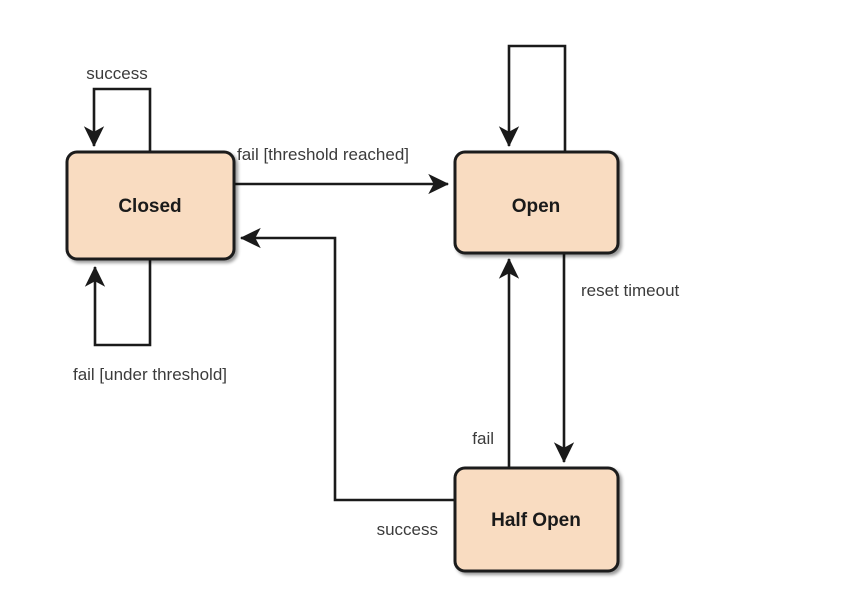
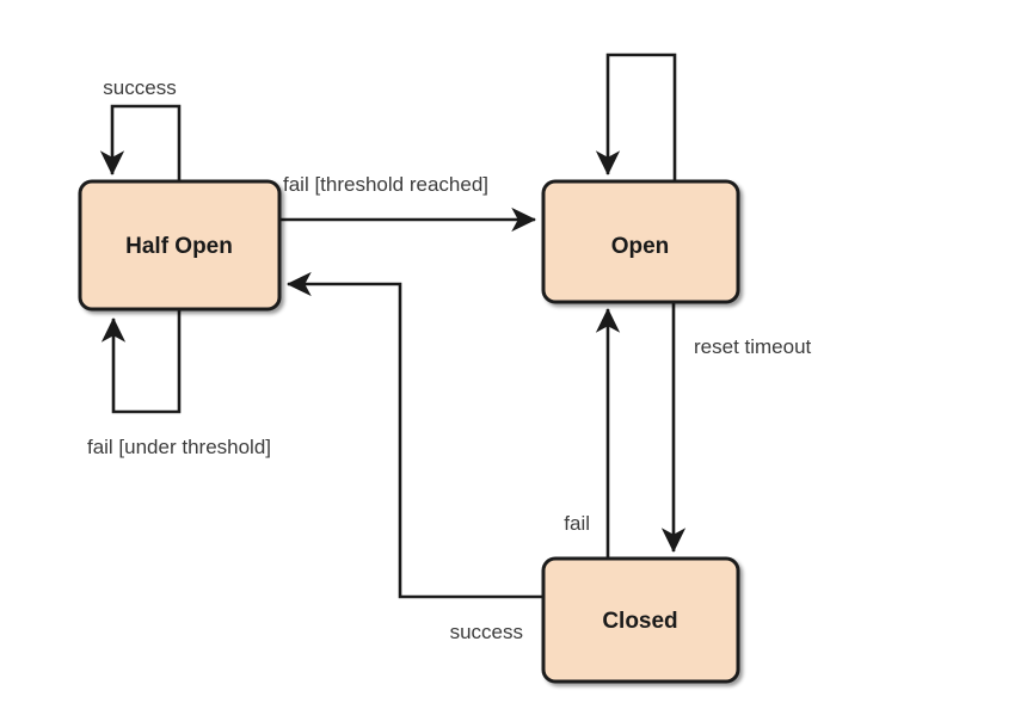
  success
  fail [under threshold]
  fail [threshold reached]
  reset timeout
  fail
  success
- Closed
+ Half Open
  Open
- Half Open
+ Closed
